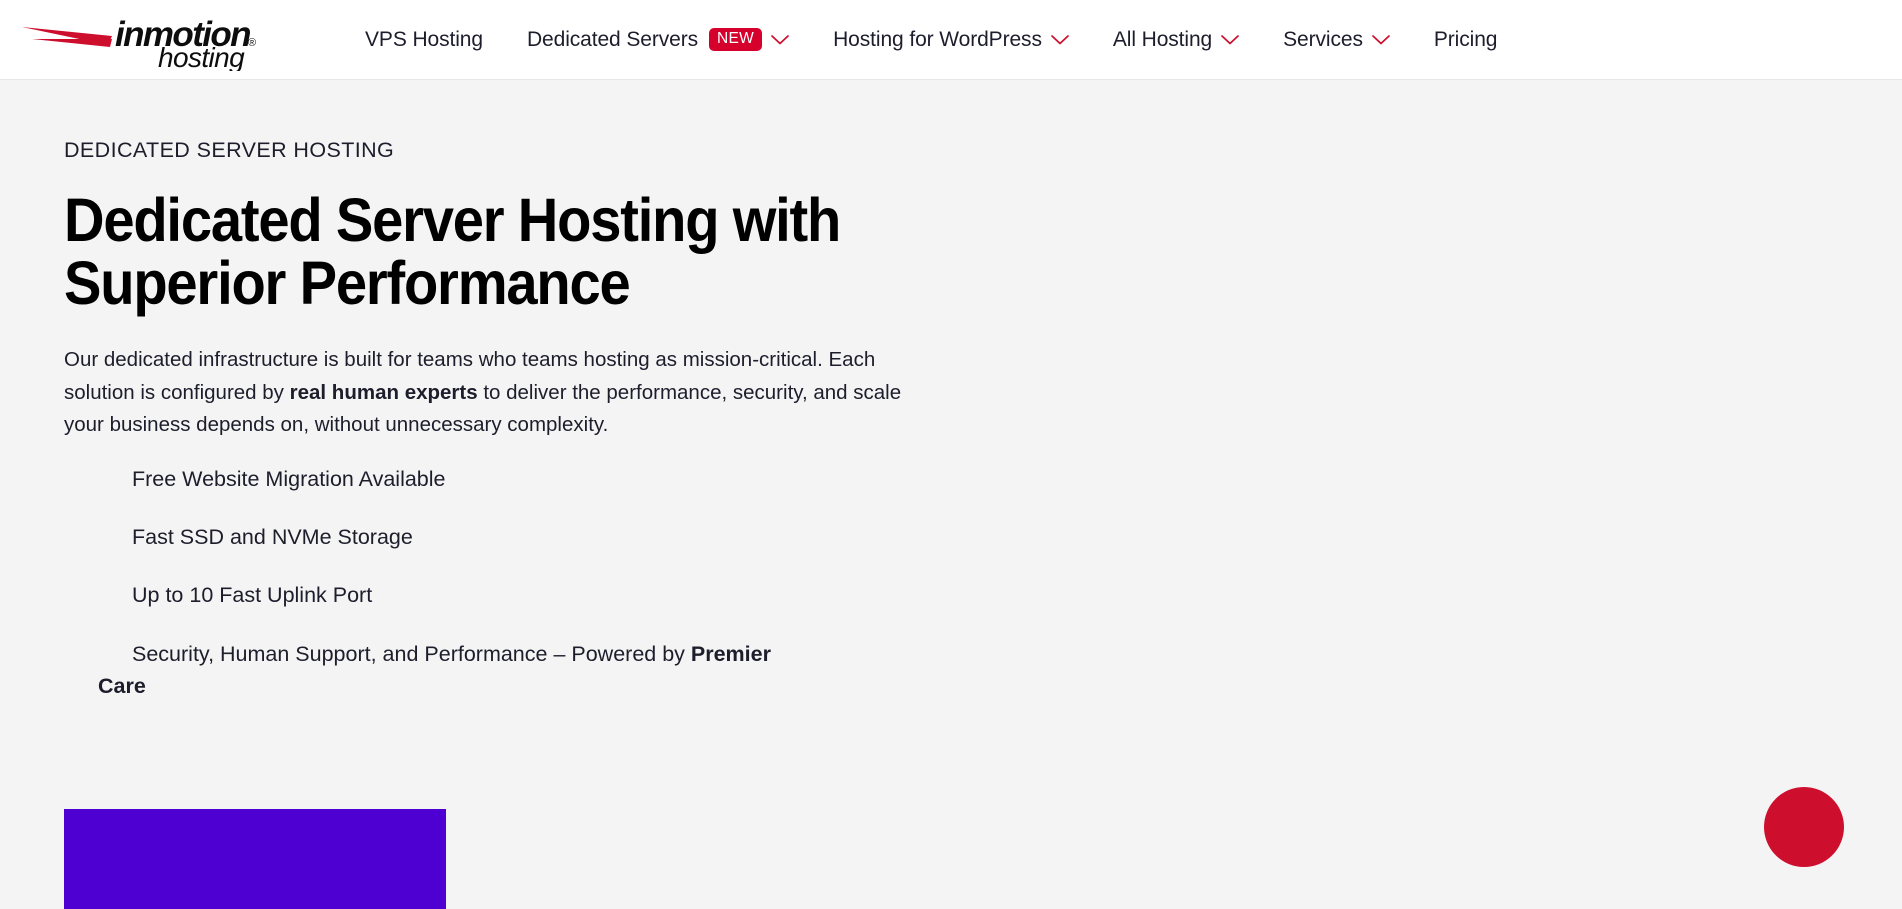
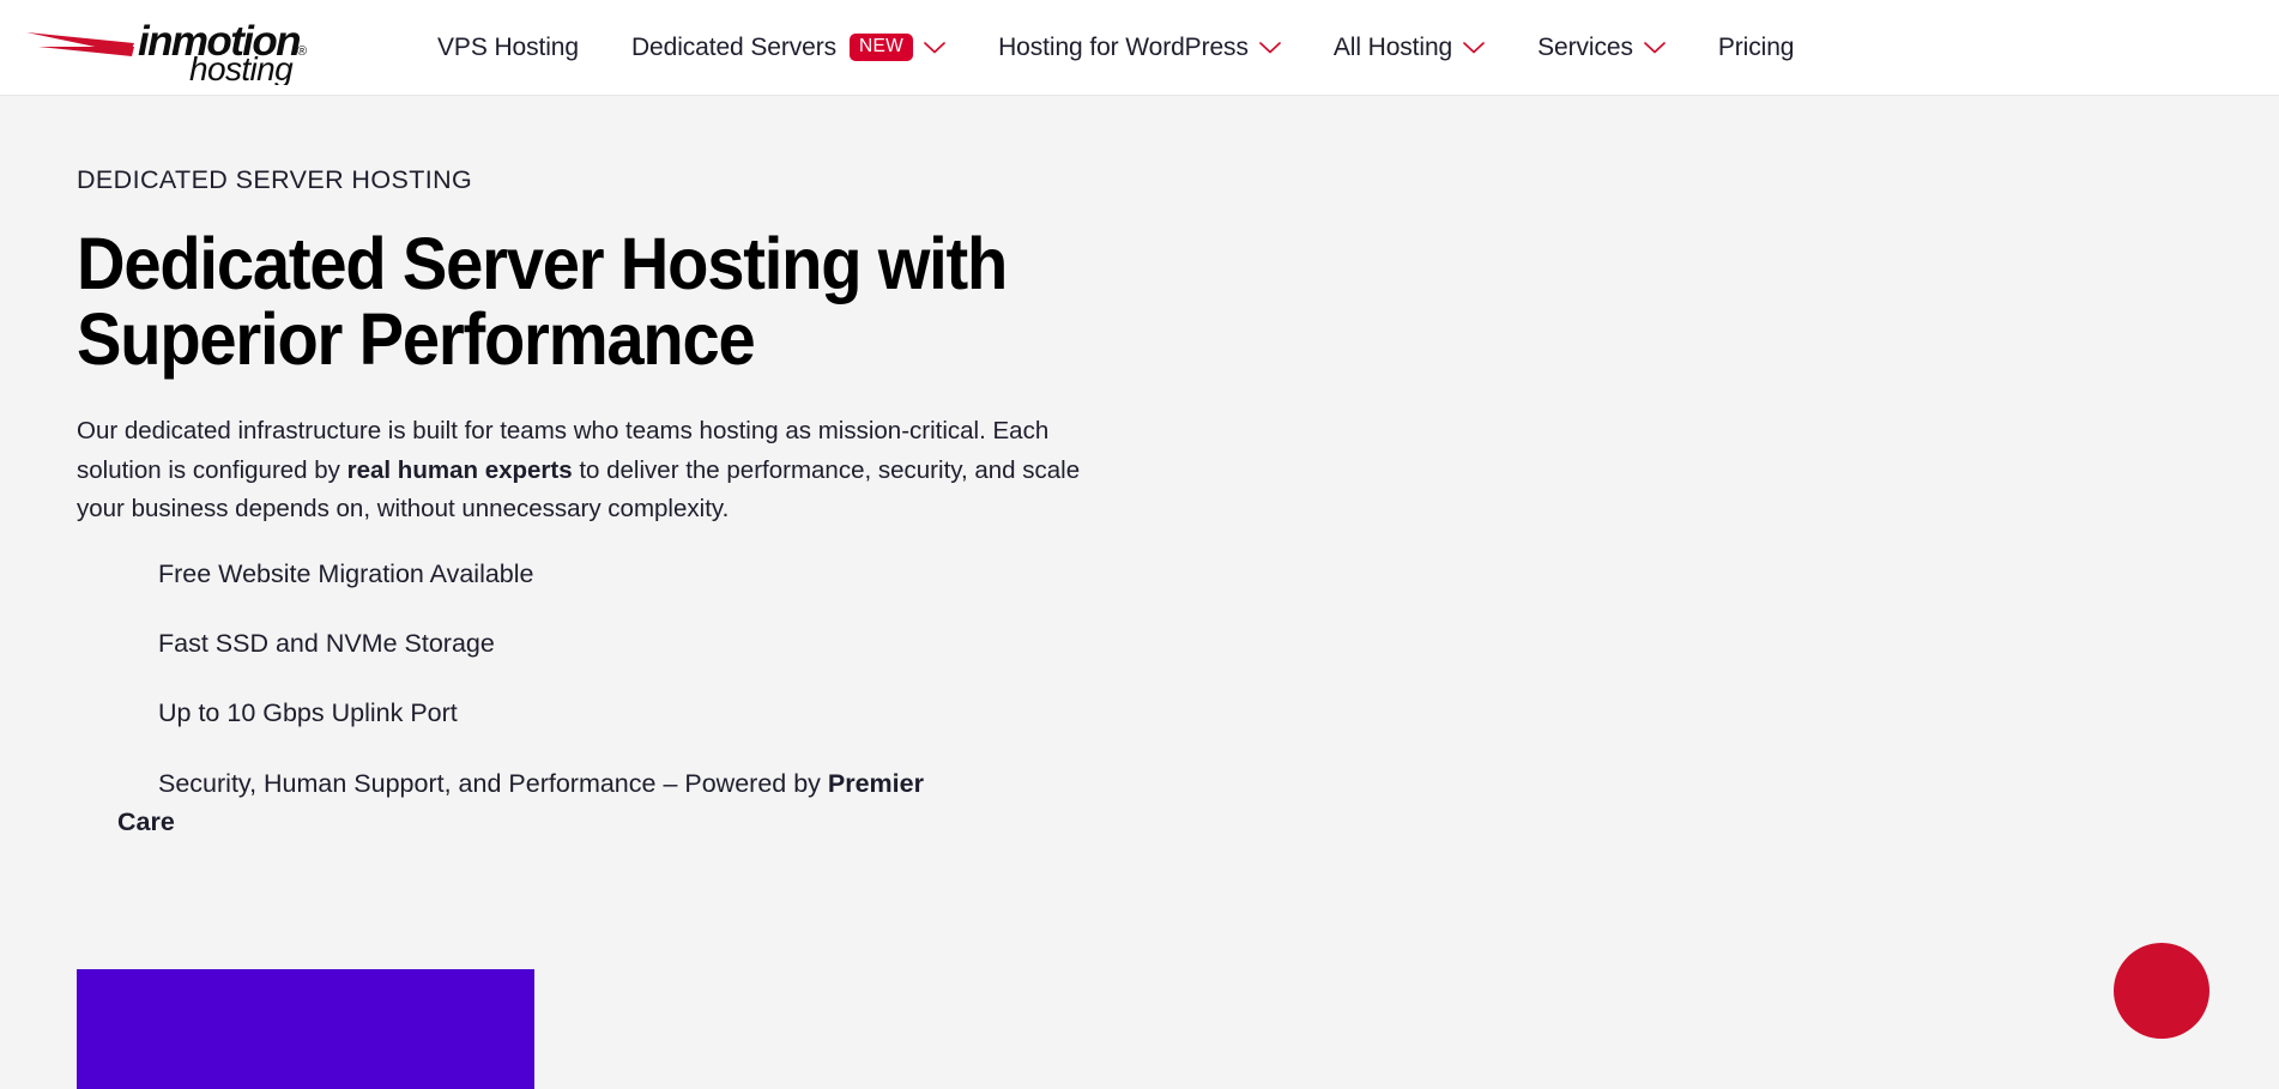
  inmotion
  ®
  hosting
  VPS Hosting
  Dedicated Servers
  NEW
  Hosting for WordPress
  All Hosting
  Services
  Pricing
  DEDICATED SERVER HOSTING
  Dedicated Server Hosting with
  Superior Performance
  Our dedicated infrastructure is built for teams who teams hosting as mission-critical. Each solution is configured by real human experts to deliver the performance, security, and scale your business depends on, without unnecessary complexity.
  Free Website Migration Available
  Fast SSD and NVMe Storage
- Up to 10 Fast Uplink Port
+ Up to 10 Gbps Uplink Port
  Security, Human Support, and Performance – Powered by Premier
  Care
